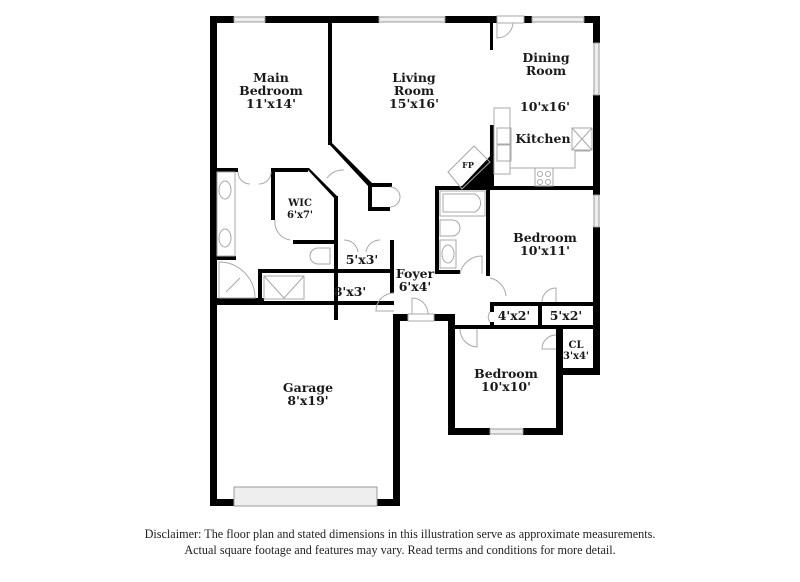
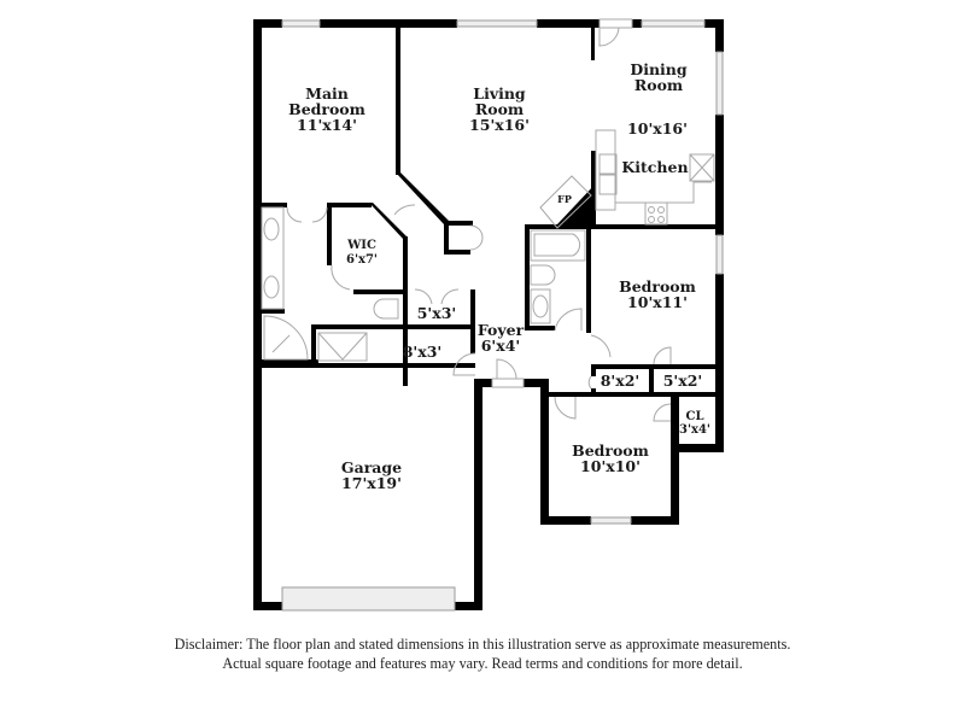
  Main
  Bedroom
  11'x14'
  Living
  Room
  15'x16'
  Dining
  Room
  10'x16'
  Kitchen
  FP
  WIC
  6'x7'
  5'x3'
  8'x3'
  Foyer
  6'x4'
  Bedroom
  10'x11'
- 4'x2'
+ 8'x2'
  5'x2'
  CL
  3'x4'
  Bedroom
  10'x10'
  Garage
- 8'x19'
+ 17'x19'
  Disclaimer: The floor plan and stated dimensions in this illustration serve as approximate measurements.
  Actual square footage and features may vary. Read terms and conditions for more detail.
